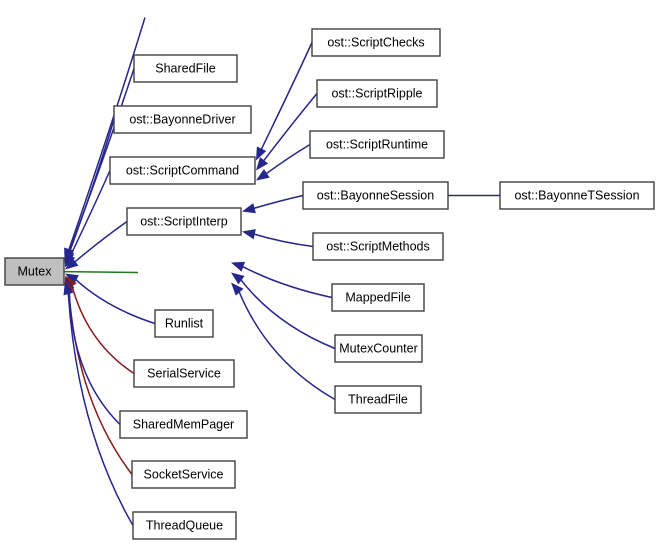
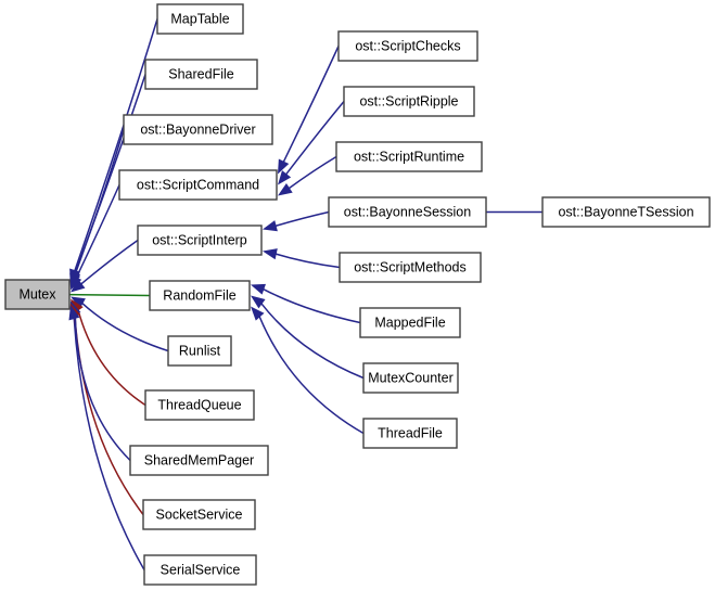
  Mutex
+ MapTable
  SharedFile
  ost::BayonneDriver
  ost::ScriptCommand
  ost::ScriptInterp
+ RandomFile
  Runlist
- SerialService
+ ThreadQueue
  SharedMemPager
  SocketService
- ThreadQueue
+ SerialService
  ost::ScriptChecks
  ost::ScriptRipple
  ost::ScriptRuntime
  ost::BayonneSession
  ost::BayonneTSession
  ost::ScriptMethods
  MappedFile
  MutexCounter
  ThreadFile
